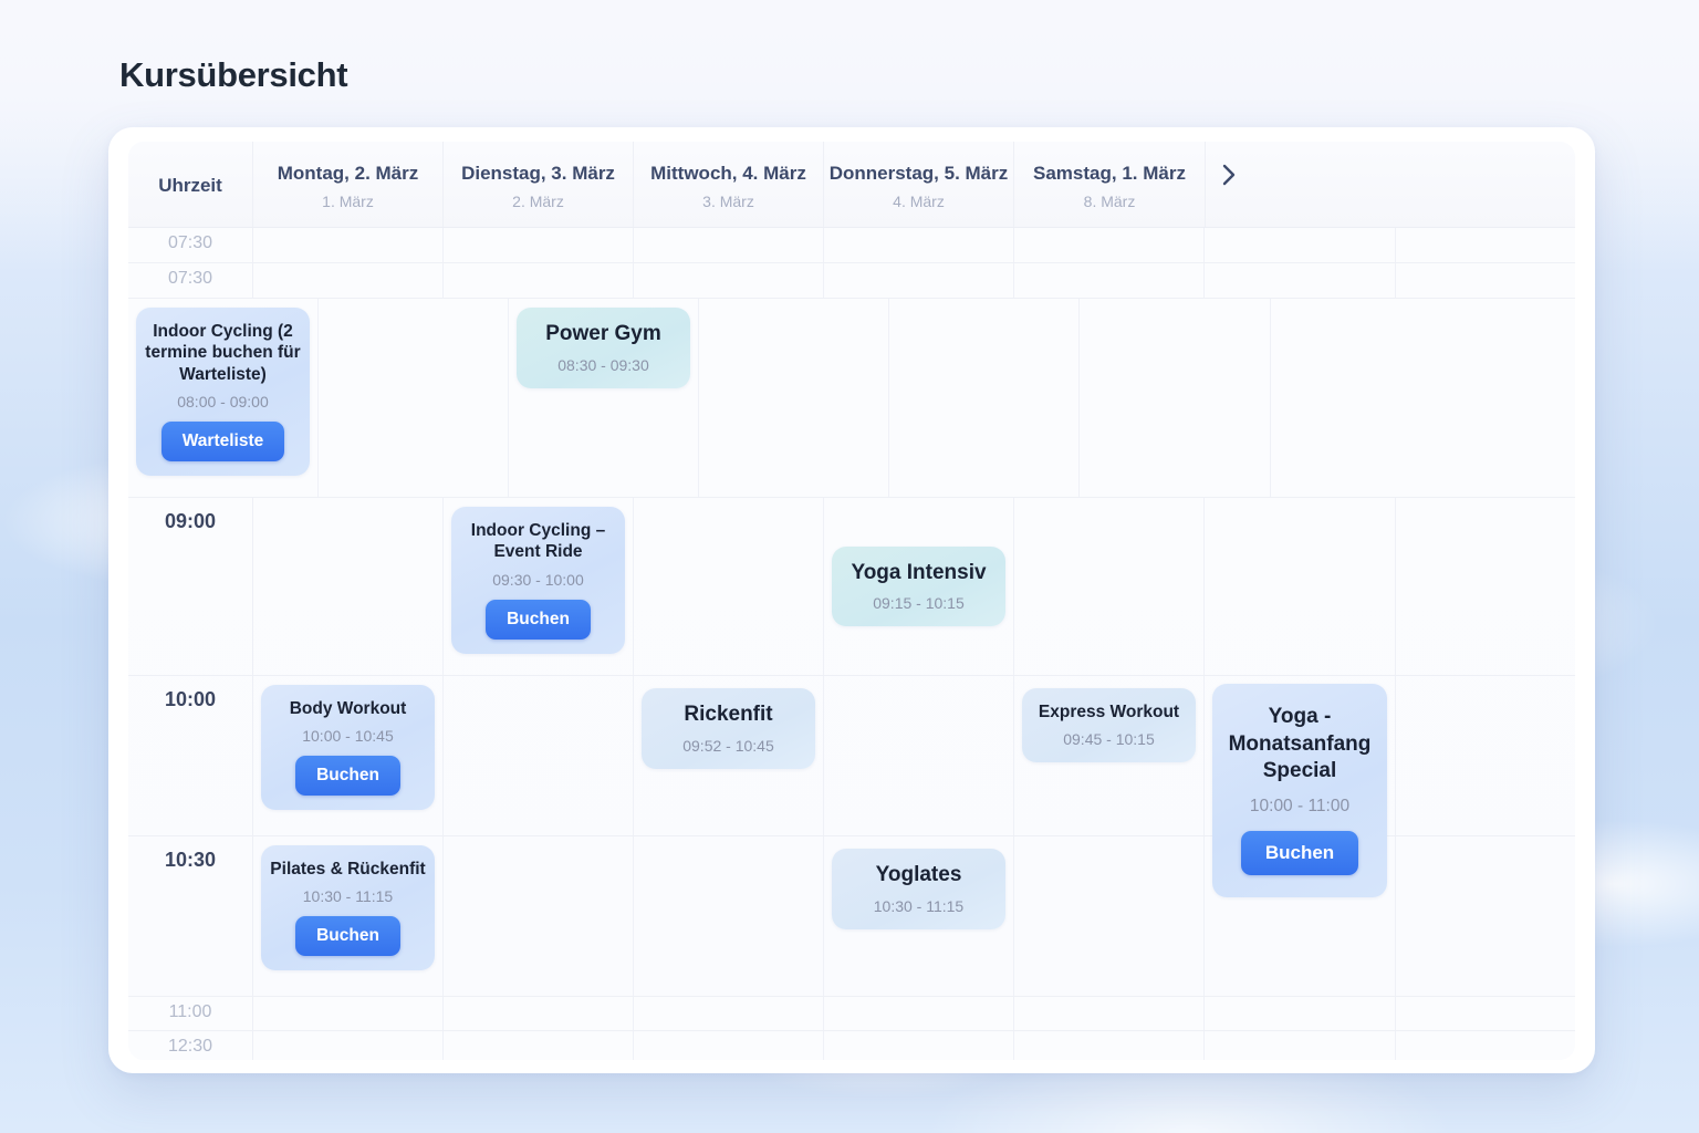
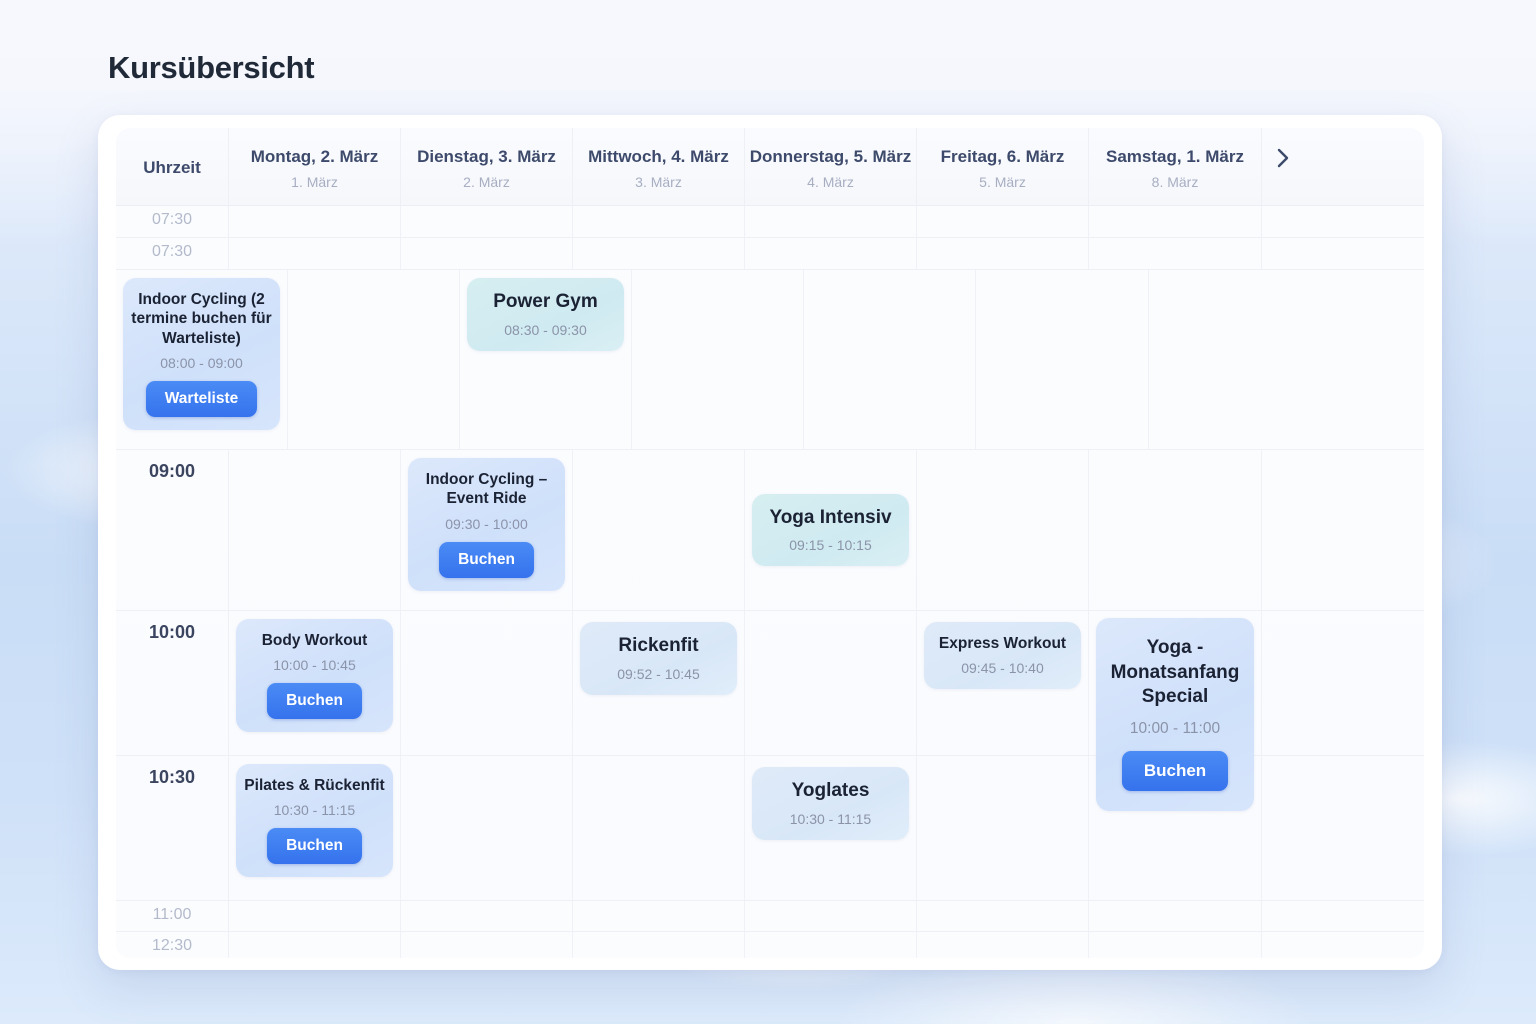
  Kursübersicht
  Uhrzeit
  Montag, 2. März
  1. März
  Dienstag, 3. März
  2. März
  Mittwoch, 4. März
  3. März
  Donnerstag, 5. März
  4. März
+ Freitag, 6. März
+ 5. März
  Samstag, 1. März
  8. März
  07:30
  07:30
  Indoor Cycling (2 termine buchen für Warteliste)
  08:00 - 09:00
  Warteliste
  Power Gym
  08:30 - 09:30
  09:00
  Indoor Cycling – Event Ride
  09:30 - 10:00
  Buchen
  Yoga Intensiv
  09:15 - 10:15
  10:00
  Body Workout
  10:00 - 10:45
  Buchen
  Rickenfit
  09:52 - 10:45
  Express Workout
- 09:45 - 10:15
+ 09:45 - 10:40
  Yoga - Monatsanfang Special
  10:00 - 11:00
  Buchen
  10:30
  Pilates & Rückenfit
  10:30 - 11:15
  Buchen
  Yoglates
  10:30 - 11:15
  11:00
  12:30
